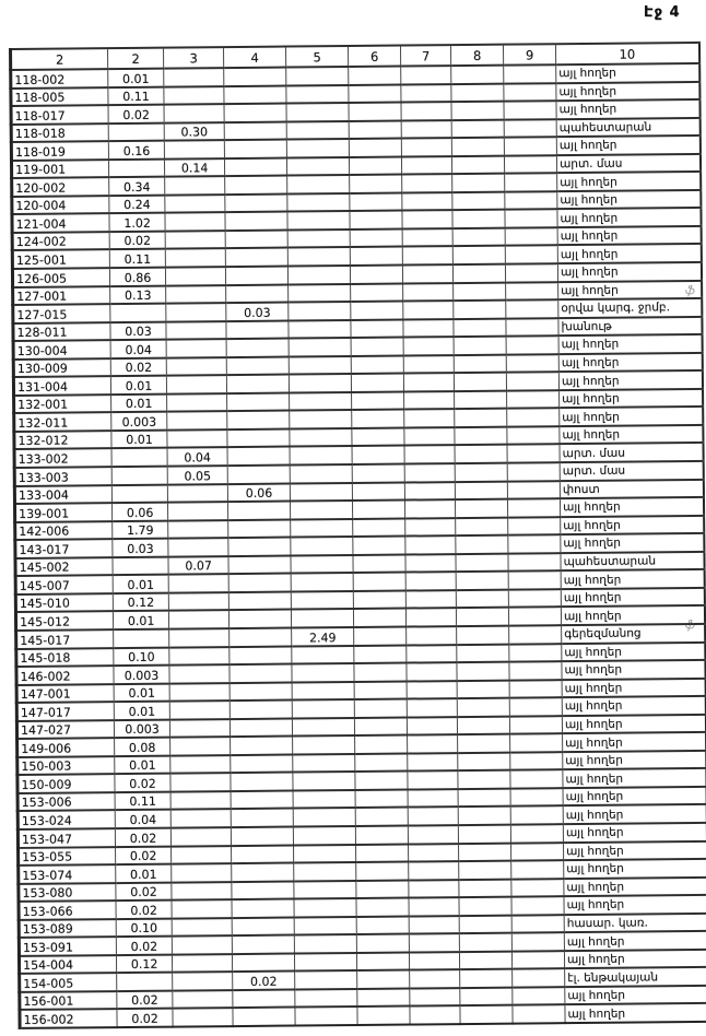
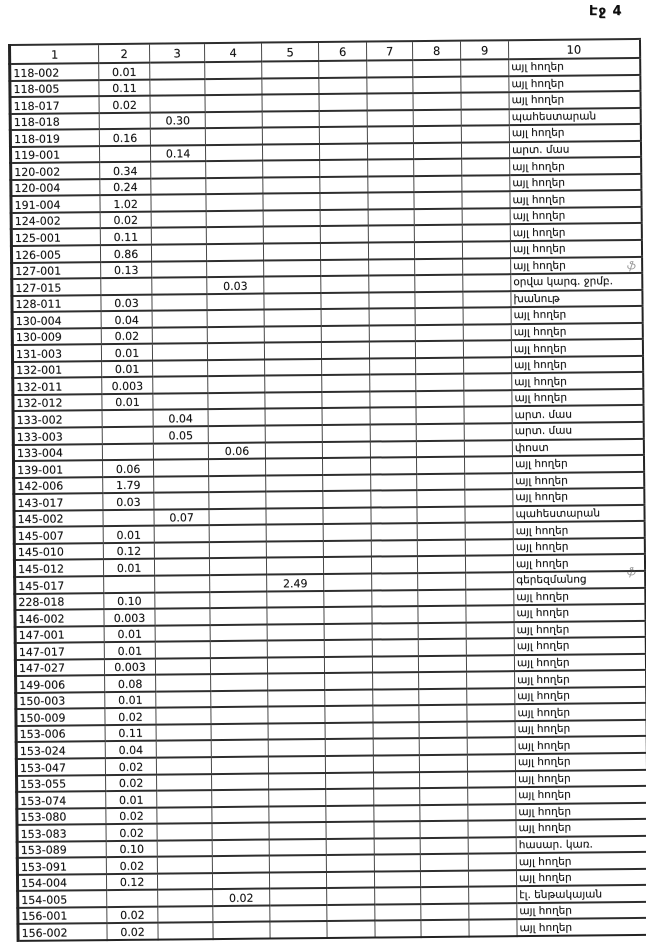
  Էջ 4
- 2	2	3	4	5	6	7	8	9	10
+ 1	2	3	4	5	6	7	8	9	10
  118-002	0.01								այլ հողեր
  118-005	0.11								այլ հողեր
  118-017	0.02								այլ հողեր
  118-018		0.30							պահեստարան
  118-019	0.16								այլ հողեր
  119-001		0.14							արտ. մաս
  120-002	0.34								այլ հողեր
  120-004	0.24								այլ հողեր
- 121-004	1.02								այլ հողեր
+ 191-004	1.02								այլ հողեր
  124-002	0.02								այլ հողեր
  125-001	0.11								այլ հողեր
  126-005	0.86								այլ հողեր
  127-001	0.13								այլ հողեր
  127-015			0.03						օրվա կարգ. ջրմբ.
  128-011	0.03								խանութ
  130-004	0.04								այլ հողեր
  130-009	0.02								այլ հողեր
- 131-004	0.01								այլ հողեր
+ 131-003	0.01								այլ հողեր
  132-001	0.01								այլ հողեր
  132-011	0.003								այլ հողեր
  132-012	0.01								այլ հողեր
  133-002		0.04							արտ. մաս
  133-003		0.05							արտ. մաս
  133-004			0.06						փոստ
  139-001	0.06								այլ հողեր
  142-006	1.79								այլ հողեր
  143-017	0.03								այլ հողեր
  145-002		0.07							պահեստարան
  145-007	0.01								այլ հողեր
  145-010	0.12								այլ հողեր
  145-012	0.01								այլ հողեր
  145-017				2.49					գերեզմանոց
- 145-018	0.10								այլ հողեր
+ 228-018	0.10								այլ հողեր
  146-002	0.003								այլ հողեր
  147-001	0.01								այլ հողեր
  147-017	0.01								այլ հողեր
  147-027	0.003								այլ հողեր
  149-006	0.08								այլ հողեր
  150-003	0.01								այլ հողեր
  150-009	0.02								այլ հողեր
  153-006	0.11								այլ հողեր
  153-024	0.04								այլ հողեր
  153-047	0.02								այլ հողեր
  153-055	0.02								այլ հողեր
  153-074	0.01								այլ հողեր
  153-080	0.02								այլ հողեր
- 153-066	0.02								այլ հողեր
+ 153-083	0.02								այլ հողեր
  153-089	0.10								հասար. կառ.
  153-091	0.02								այլ հողեր
  154-004	0.12								այլ հողեր
  154-005			0.02						էլ. ենթակայան
  156-001	0.02								այլ հողեր
  156-002	0.02								այլ հողեր
